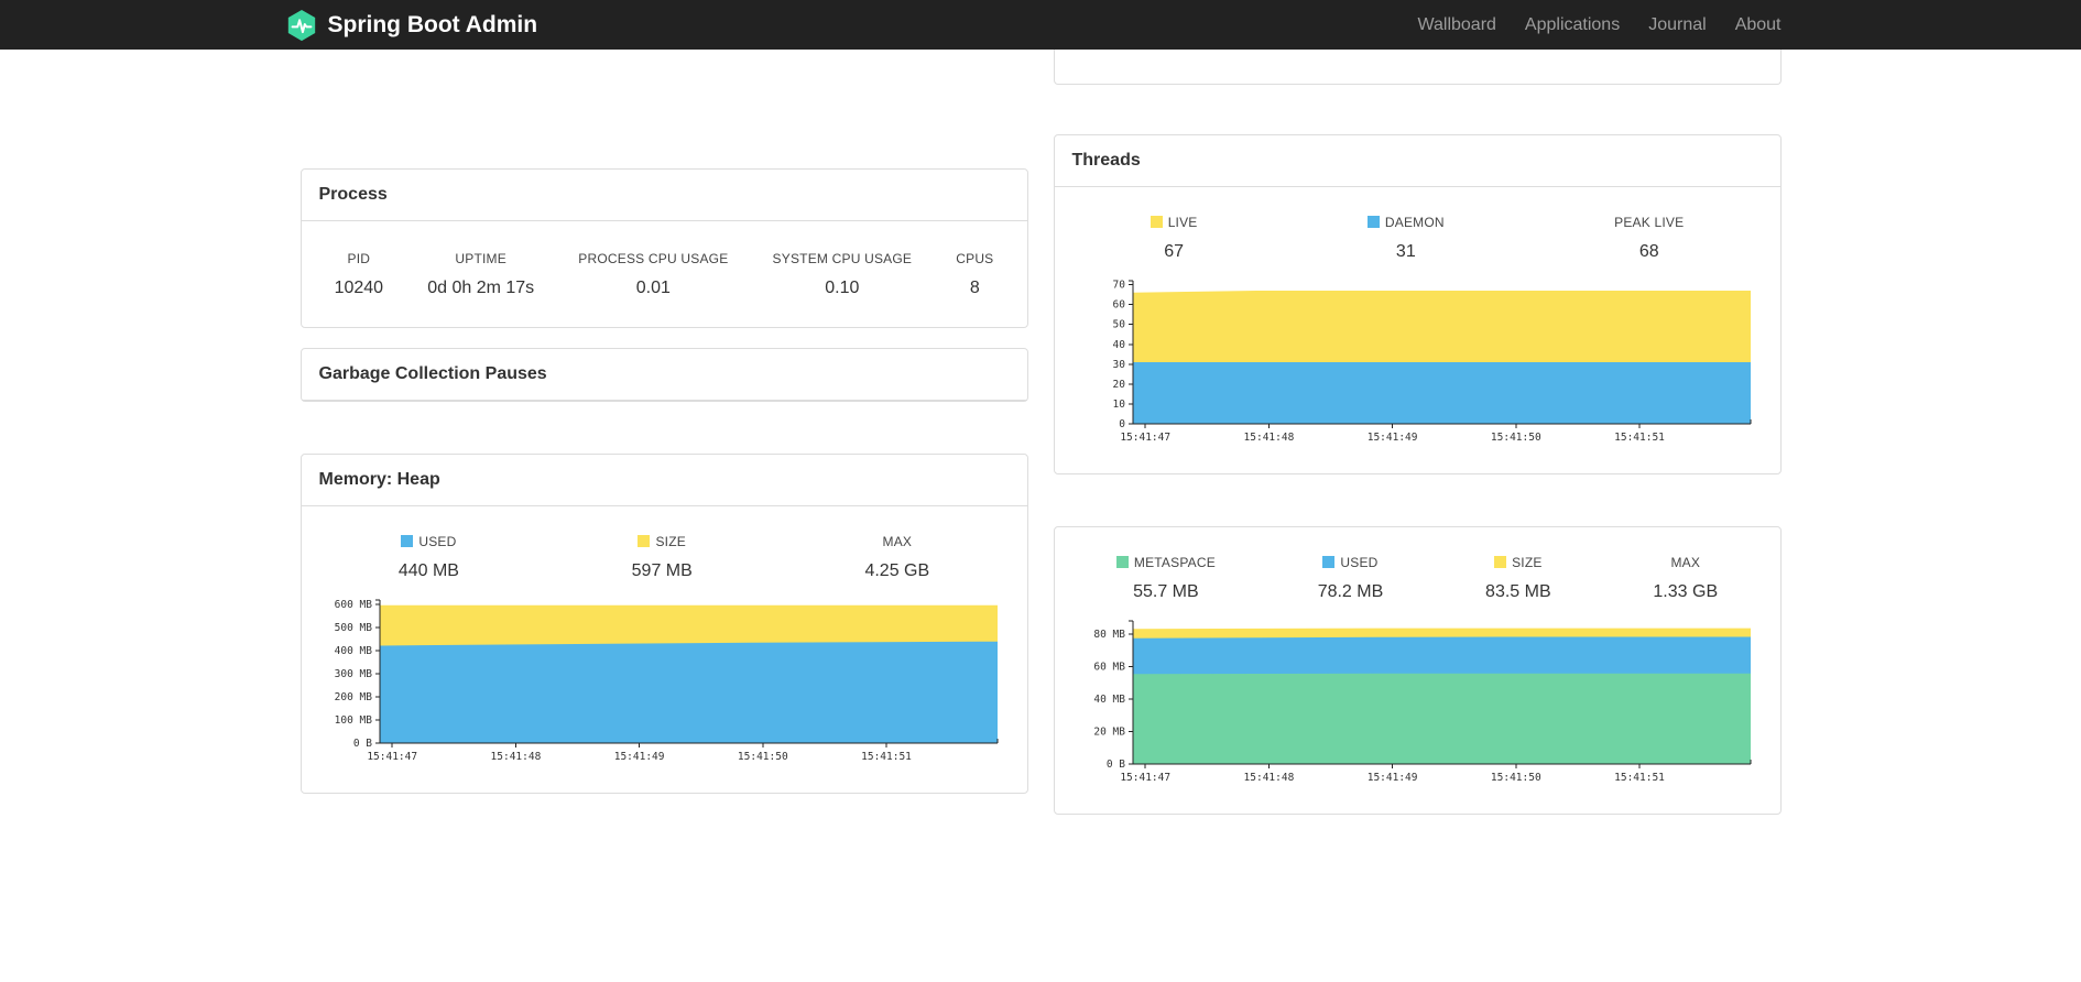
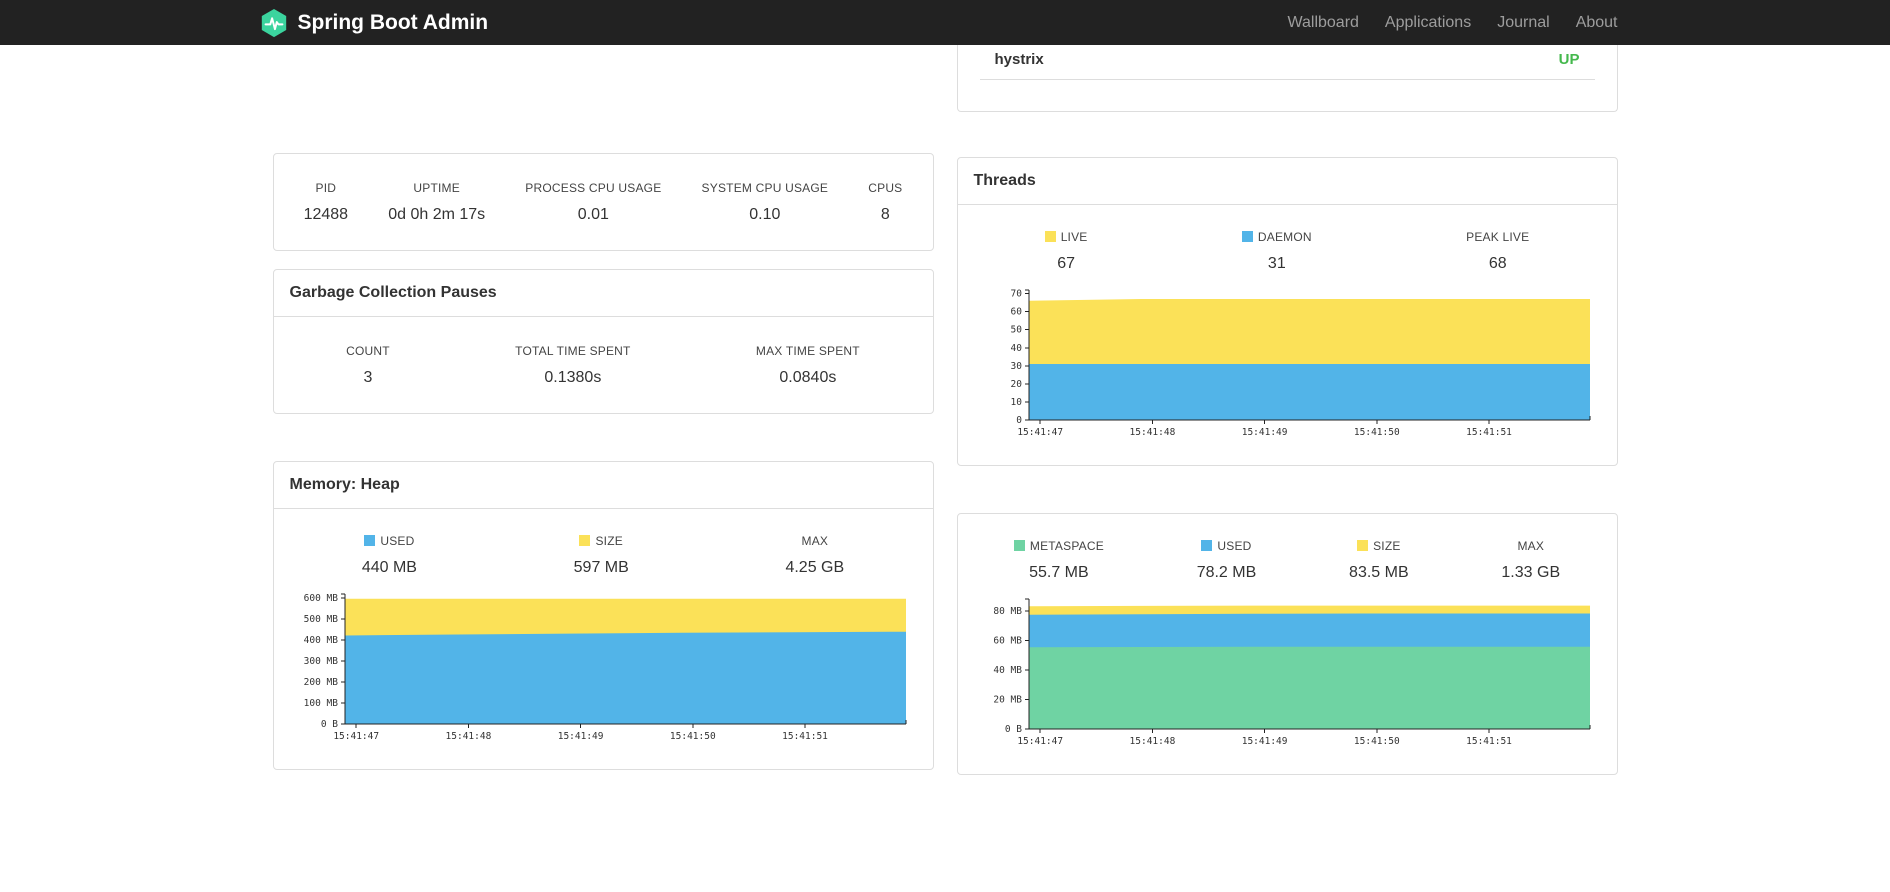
  Spring Boot Admin
  Wallboard
  Applications
  Journal
  About
- Process
  PID
- 10240
+ 12488
  UPTIME
  0d 0h 2m 17s
  PROCESS CPU USAGE
  0.01
  SYSTEM CPU USAGE
  0.10
  CPUS
  8
  Garbage Collection Pauses
+ COUNT
+ 3
+ TOTAL TIME SPENT
+ 0.1380s
+ MAX TIME SPENT
+ 0.0840s
  Memory: Heap
  USED
  440 MB
  SIZE
  597 MB
  MAX
  4.25 GB
  0 B
  100 MB
  200 MB
  300 MB
  400 MB
  500 MB
  600 MB
  15:41:47
  15:41:48
  15:41:49
  15:41:50
  15:41:51
+ hystrix
+ UP
  Threads
  LIVE
  67
  DAEMON
  31
  PEAK LIVE
  68
  0
  10
  20
  30
  40
  50
  60
  70
  15:41:47
  15:41:48
  15:41:49
  15:41:50
  15:41:51
  METASPACE
  55.7 MB
  USED
  78.2 MB
  SIZE
  83.5 MB
  MAX
  1.33 GB
  0 B
  20 MB
  40 MB
  60 MB
  80 MB
  15:41:47
  15:41:48
  15:41:49
  15:41:50
  15:41:51
